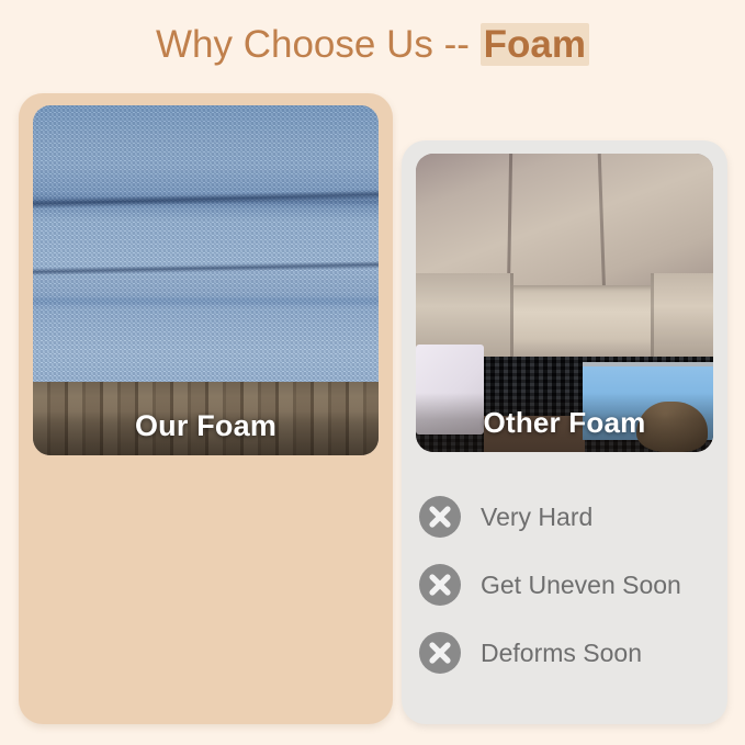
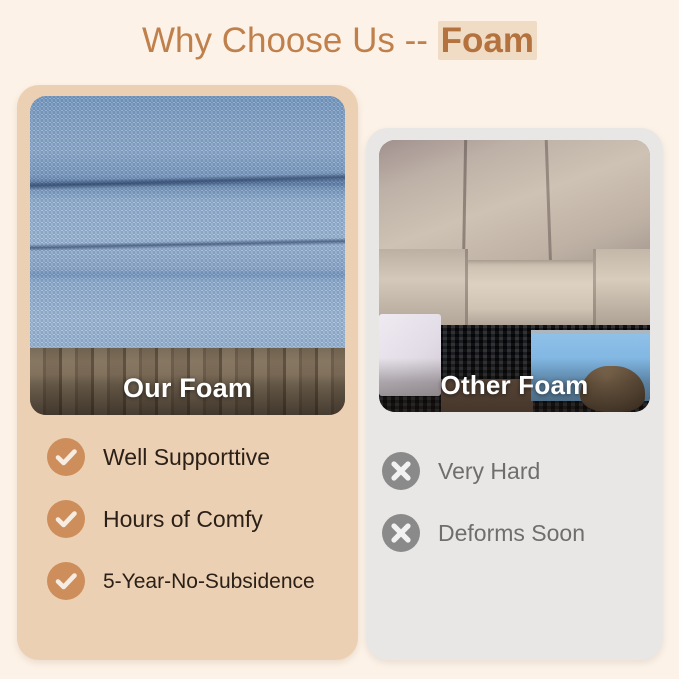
  Why Choose Us -- Foam
  Other Foam
  Very Hard
- Get Uneven Soon
  Deforms Soon
  Our Foam
+ Well Supporttive
+ Hours of Comfy
+ 5-Year-No-Subsidence
